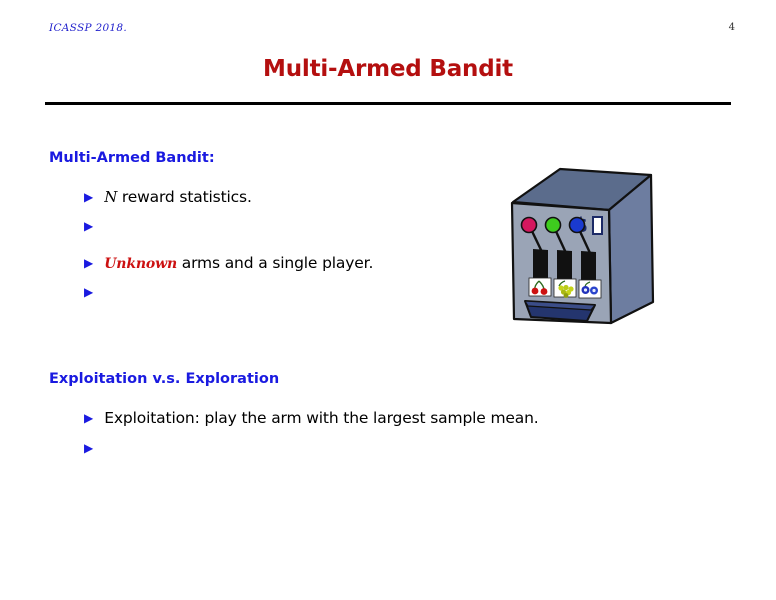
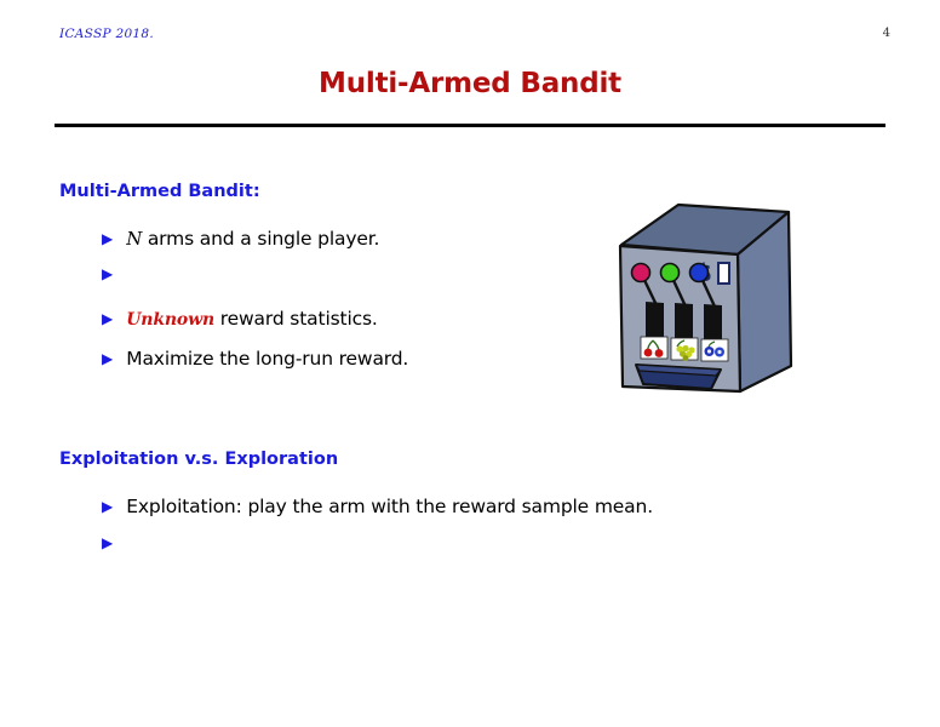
  ICASSP 2018.
  4
  Multi-Armed Bandit
  Multi-Armed Bandit:
  ▶
- N reward statistics.
+ N arms and a single player.
  ▶
  ▶
- Unknown arms and a single player.
+ Unknown reward statistics.
  ▶
+ Maximize the long-run reward.
  Exploitation v.s. Exploration
  ▶
- Exploitation: play the arm with the largest sample mean.
+ Exploitation: play the arm with the reward sample mean.
  ▶
